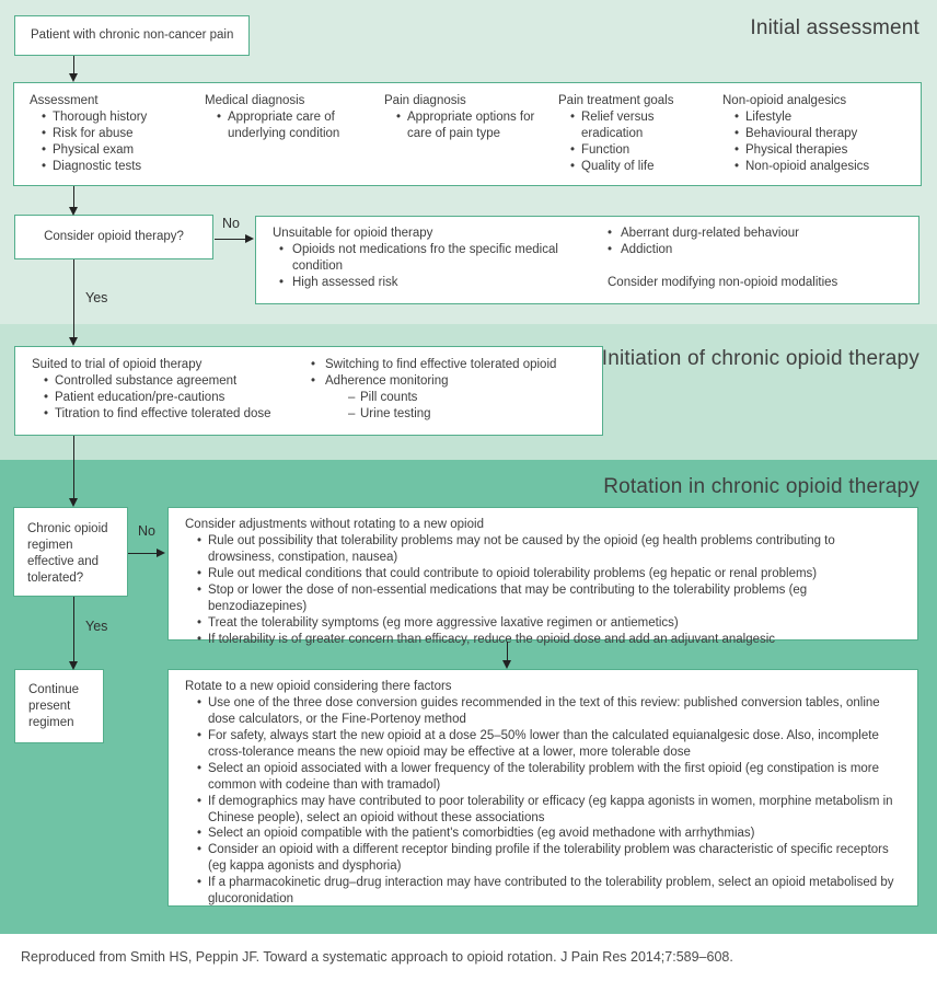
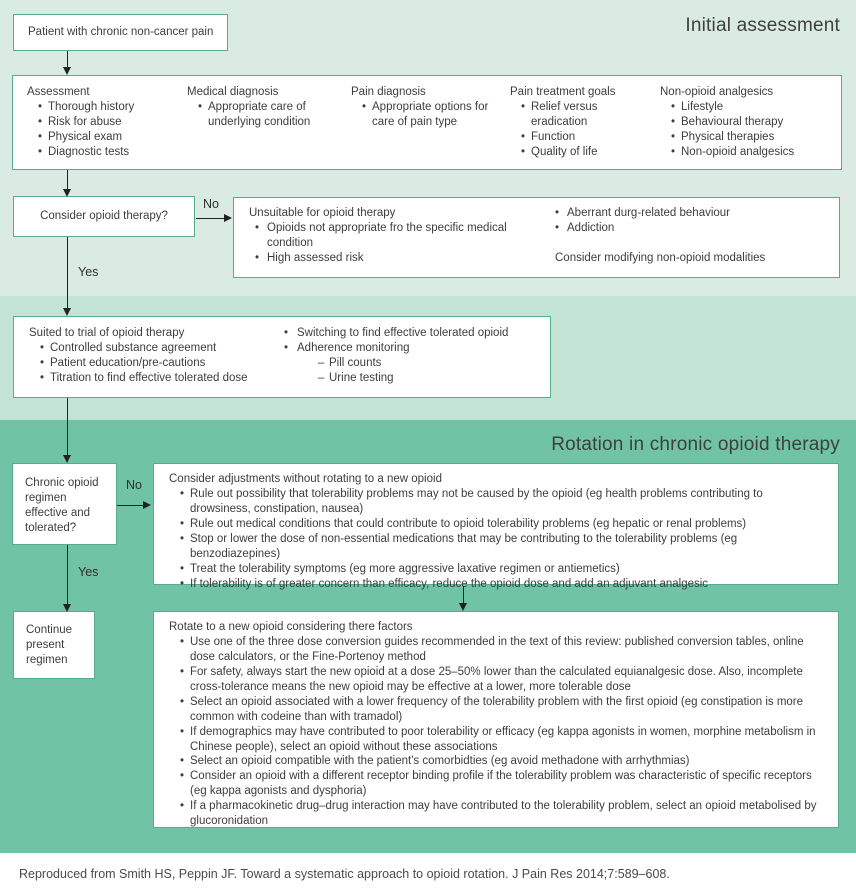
  Initial assessment
- Initiation of chronic opioid therapy
  Rotation in chronic opioid therapy
  Patient with chronic non-cancer pain
  Assessment
  •
  Thorough history
  •
  Risk for abuse
  •
  Physical exam
  •
  Diagnostic tests
  Medical diagnosis
  •
  Appropriate care of underlying condition
  Pain diagnosis
  •
  Appropriate options for care of pain type
  Pain treatment goals
  •
  Relief versus eradication
  •
  Function
  •
  Quality of life
  Non-opioid analgesics
  •
  Lifestyle
  •
  Behavioural therapy
  •
  Physical therapies
  •
  Non-opioid analgesics
  Consider opioid therapy?
  Unsuitable for opioid therapy
  •
- Opioids not medications fro the specific medical condition
+ Opioids not appropriate fro the specific medical condition
  •
  High assessed risk
  •
  Aberrant durg-related behaviour
  •
  Addiction
  Consider modifying non-opioid modalities
  Suited to trial of opioid therapy
  •
  Controlled substance agreement
  •
  Patient education/pre-cautions
  •
  Titration to find effective tolerated dose
  •
  Switching to find effective tolerated opioid
  •
  Adherence monitoring
  –
  Pill counts
  –
  Urine testing
  Chronic opioid regimen effective and tolerated?
  Consider adjustments without rotating to a new opioid
  •
  Rule out possibility that tolerability problems may not be caused by the opioid (eg health problems contributing to drowsiness, constipation, nausea)
  •
  Rule out medical conditions that could contribute to opioid tolerability problems (eg hepatic or renal problems)
  •
  Stop or lower the dose of non-essential medications that may be contributing to the tolerability problems (eg benzodiazepines)
  •
  Treat the tolerability symptoms (eg more aggressive laxative regimen or antiemetics)
  •
  If tolerability is of greater concern than efficacy, reduce the opioid dose and add an adjuvant analgesic
  Continue present regimen
  Rotate to a new opioid considering there factors
  •
  Use one of the three dose conversion guides recommended in the text of this review: published conversion tables, online dose calculators, or the Fine-Portenoy method
  •
  For safety, always start the new opioid at a dose 25–50% lower than the calculated equianalgesic dose. Also, incomplete cross-tolerance means the new opioid may be effective at a lower, more tolerable dose
  •
  Select an opioid associated with a lower frequency of the tolerability problem with the first opioid (eg constipation is more common with codeine than with tramadol)
  •
  If demographics may have contributed to poor tolerability or efficacy (eg kappa agonists in women, morphine metabolism in Chinese people), select an opioid without these associations
  •
  Select an opioid compatible with the patient's comorbidties (eg avoid methadone with arrhythmias)
  •
  Consider an opioid with a different receptor binding profile if the tolerability problem was characteristic of specific receptors (eg kappa agonists and dysphoria)
  •
  If a pharmacokinetic drug–drug interaction may have contributed to the tolerability problem, select an opioid metabolised by glucoronidation
  No
  Yes
  No
  Yes
  Reproduced from Smith HS, Peppin JF. Toward a systematic approach to opioid rotation. J Pain Res 2014;7:589–608.
